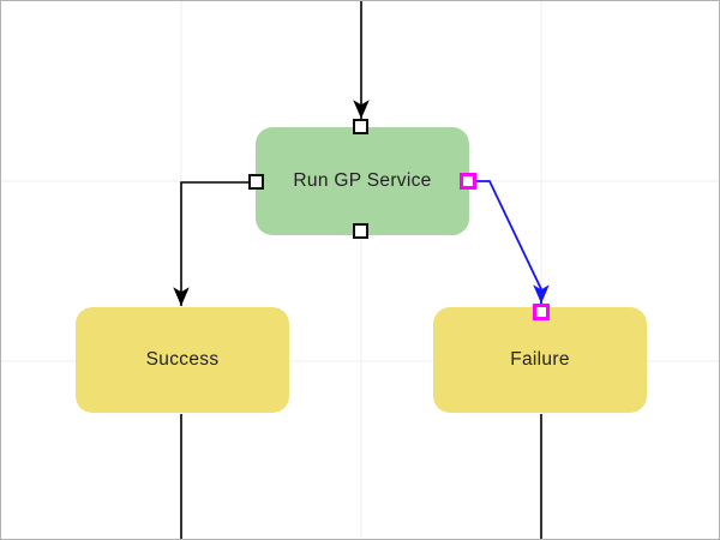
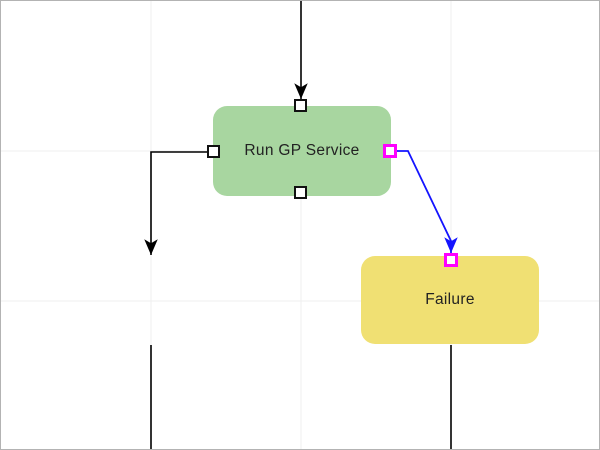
  Run GP Service
- Success
  Failure
